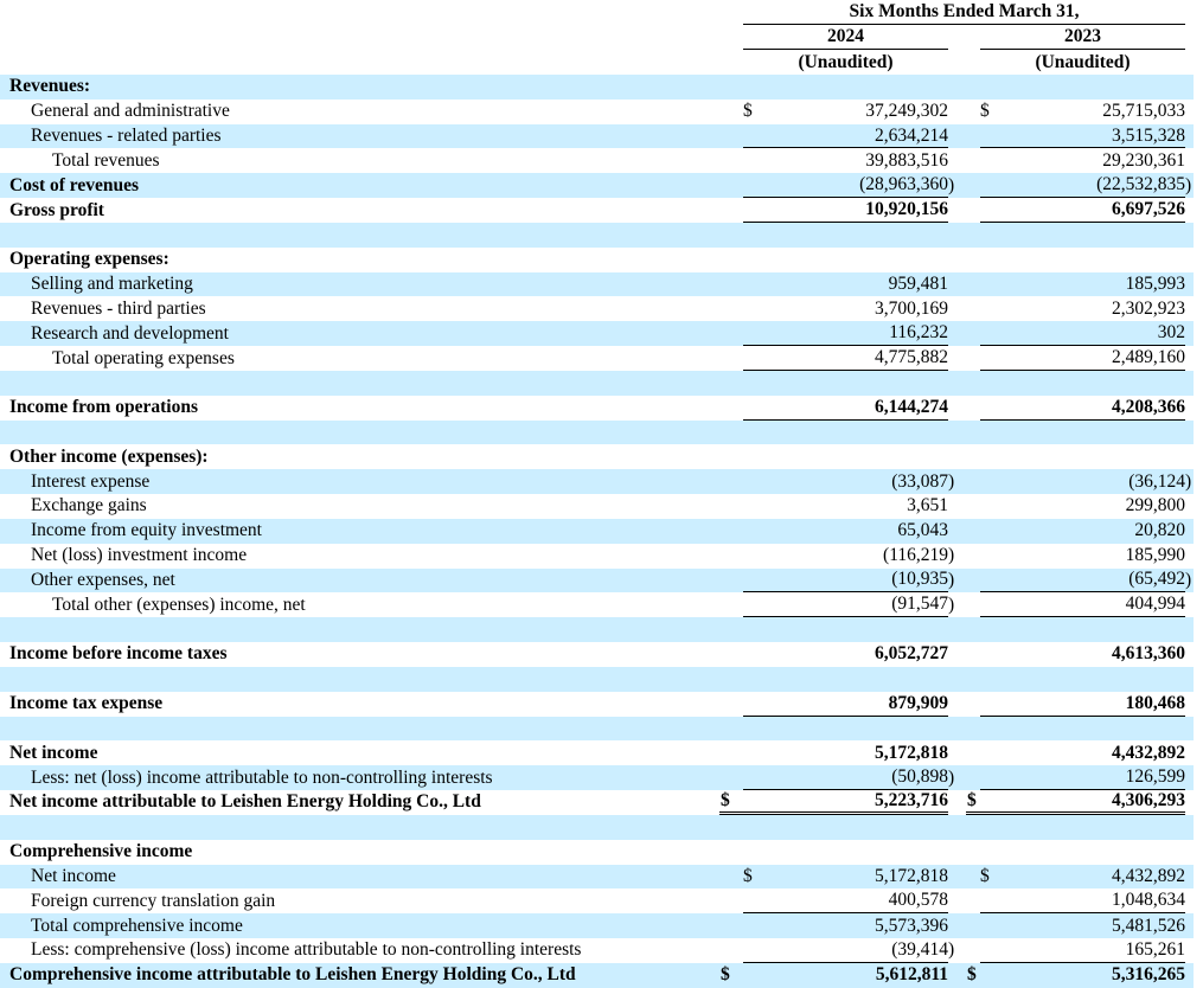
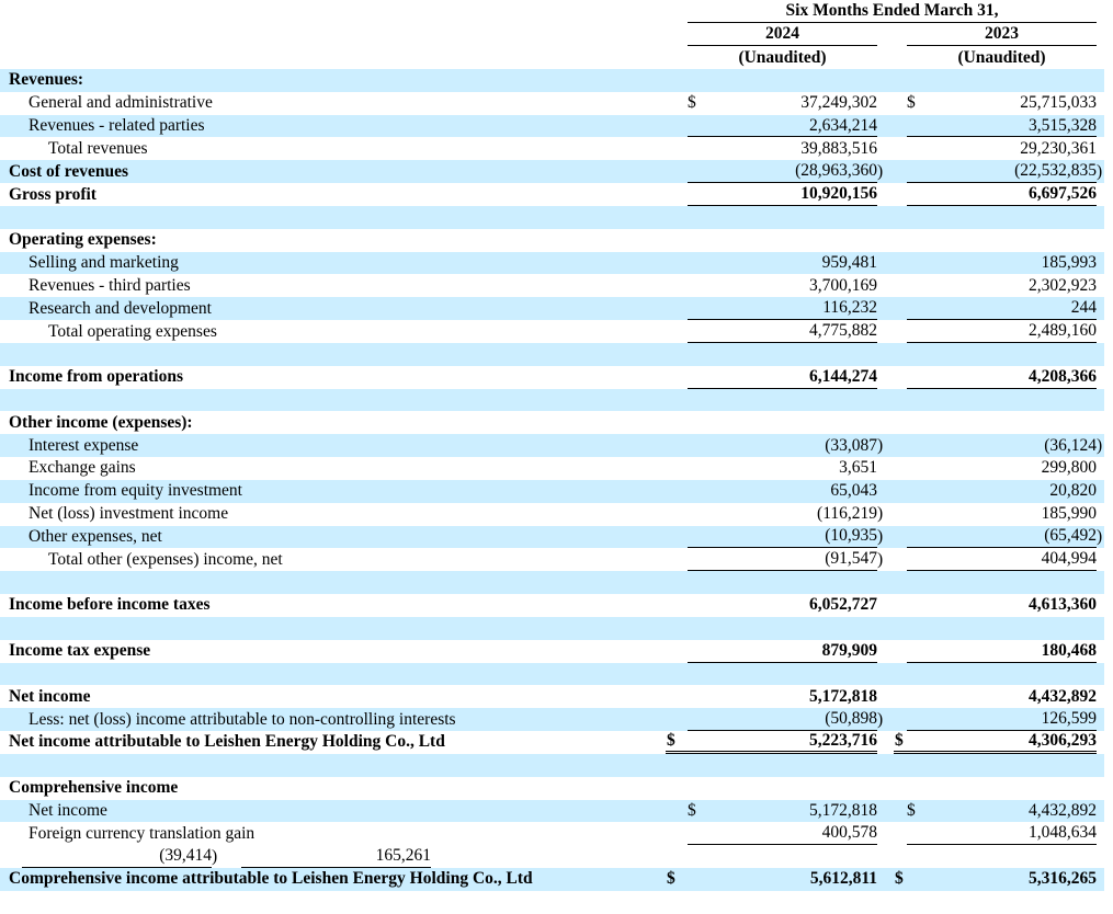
  Six Months Ended March 31,
  2024
  2023
  (Unaudited)
  (Unaudited)
  Revenues:
  General and administrative
  $
  37,249,302
  $
  25,715,033
  Revenues - related parties
  2,634,214
  3,515,328
  Total revenues
  39,883,516
  29,230,361
  Cost of revenues
  (28,963,360
  )
  (22,532,835
  )
  Gross profit
  10,920,156
  6,697,526
  Operating expenses:
  Selling and marketing
  959,481
  185,993
  Revenues - third parties
  3,700,169
  2,302,923
  Research and development
  116,232
- 302
+ 244
  Total operating expenses
  4,775,882
  2,489,160
  Income from operations
  6,144,274
  4,208,366
  Other income (expenses):
  Interest expense
  (33,087
  )
  (36,124
  )
  Exchange gains
  3,651
  299,800
  Income from equity investment
  65,043
  20,820
  Net (loss) investment income
  (116,219
  )
  185,990
  Other expenses, net
  (10,935
  )
  (65,492
  )
  Total other (expenses) income, net
  (91,547
  )
  404,994
  Income before income taxes
  6,052,727
  4,613,360
  Income tax expense
  879,909
  180,468
  Net income
  5,172,818
  4,432,892
  Less: net (loss) income attributable to non-controlling interests
  (50,898
  )
  126,599
  Net income attributable to Leishen Energy Holding Co., Ltd
  $
  5,223,716
  $
  4,306,293
  Comprehensive income
  Net income
  $
  5,172,818
  $
  4,432,892
  Foreign currency translation gain
  400,578
  1,048,634
- Total comprehensive income
- 5,573,396
- 5,481,526
- Less: comprehensive (loss) income attributable to non-controlling interests
  (39,414
  )
  165,261
  Comprehensive income attributable to Leishen Energy Holding Co., Ltd
  $
  5,612,811
  $
  5,316,265
